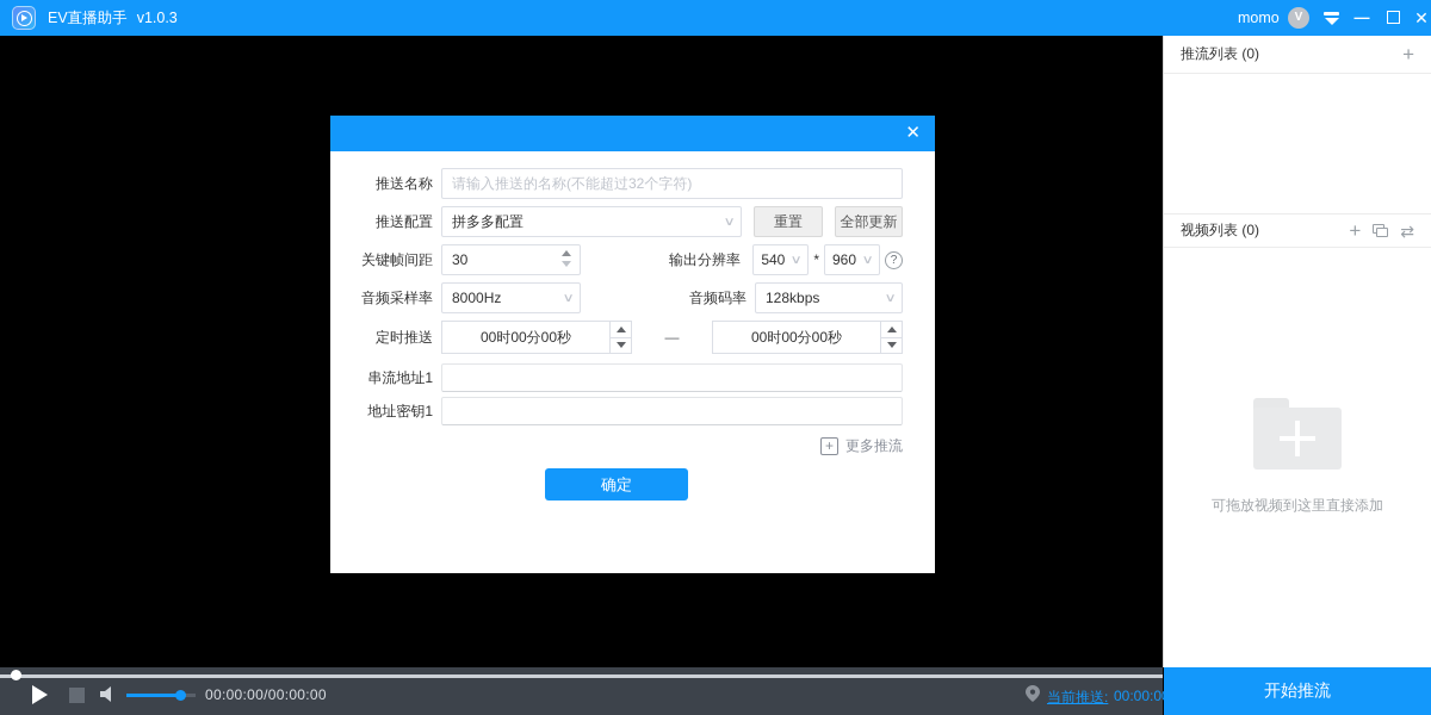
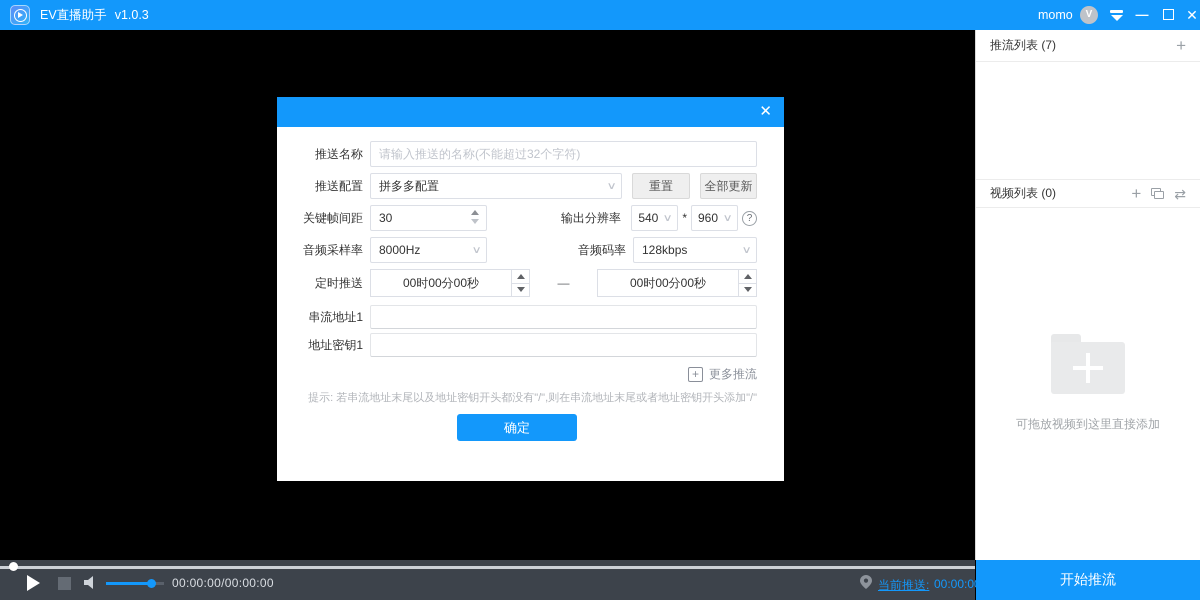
  EV直播助手 v1.0.3
  momo
  V
  —
  ✕
  00:00:00/00:00:00
  当前推送:
  00:00:0
- 推流列表 (0)
+ 推流列表 (7)
  +
  视频列表 (0)
  +
  ⇄
  可拖放视频到这里直接添加
  开始推流
  ✕
  推送名称
  请输入推送的名称(不能超过32个字符)
  推送配置
  拼多多配置
  ∨
  重置
  全部更新
  关键帧间距
  30
  输出分辨率
  540
  ∨
  *
  960
  ∨
  ?
  音频采样率
  8000Hz
  ∨
  音频码率
  128kbps
  ∨
  定时推送
  00时00分00秒
  —
  00时00分00秒
  串流地址1
  地址密钥1
  +
  更多推流
+ 提示: 若串流地址末尾以及地址密钥开头都没有"/",则在串流地址末尾或者地址密钥开头添加"/"
  确定
